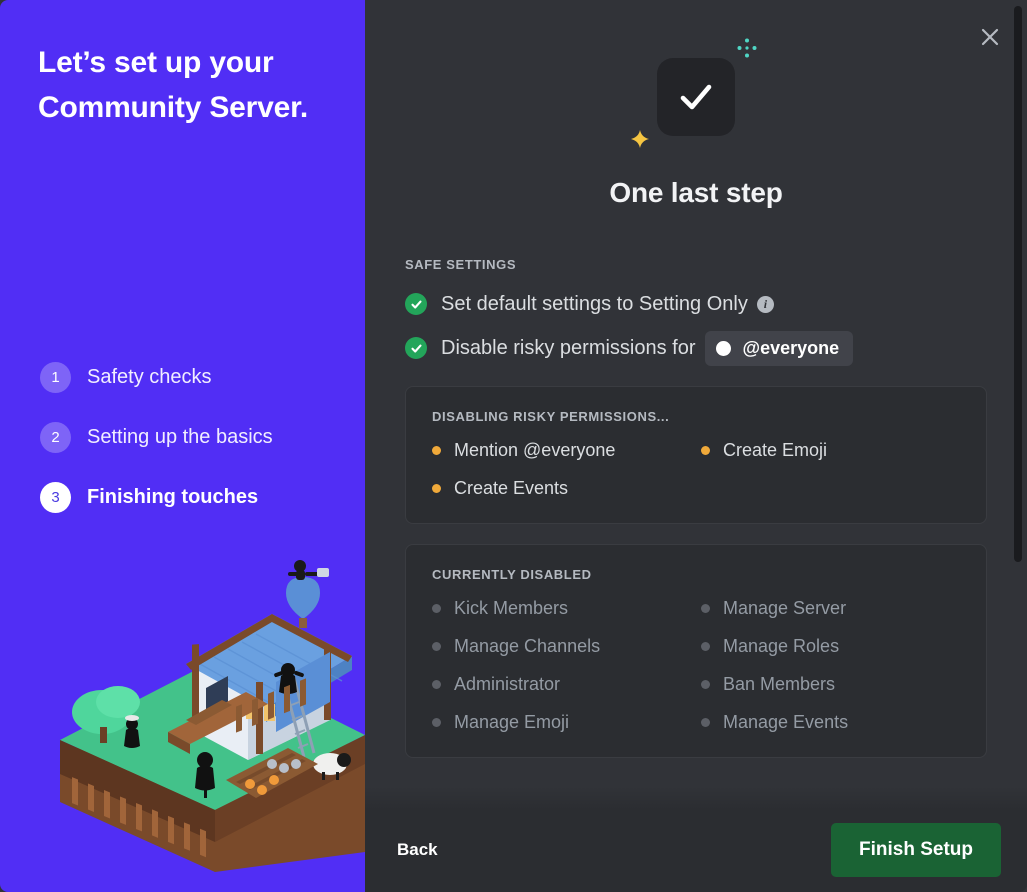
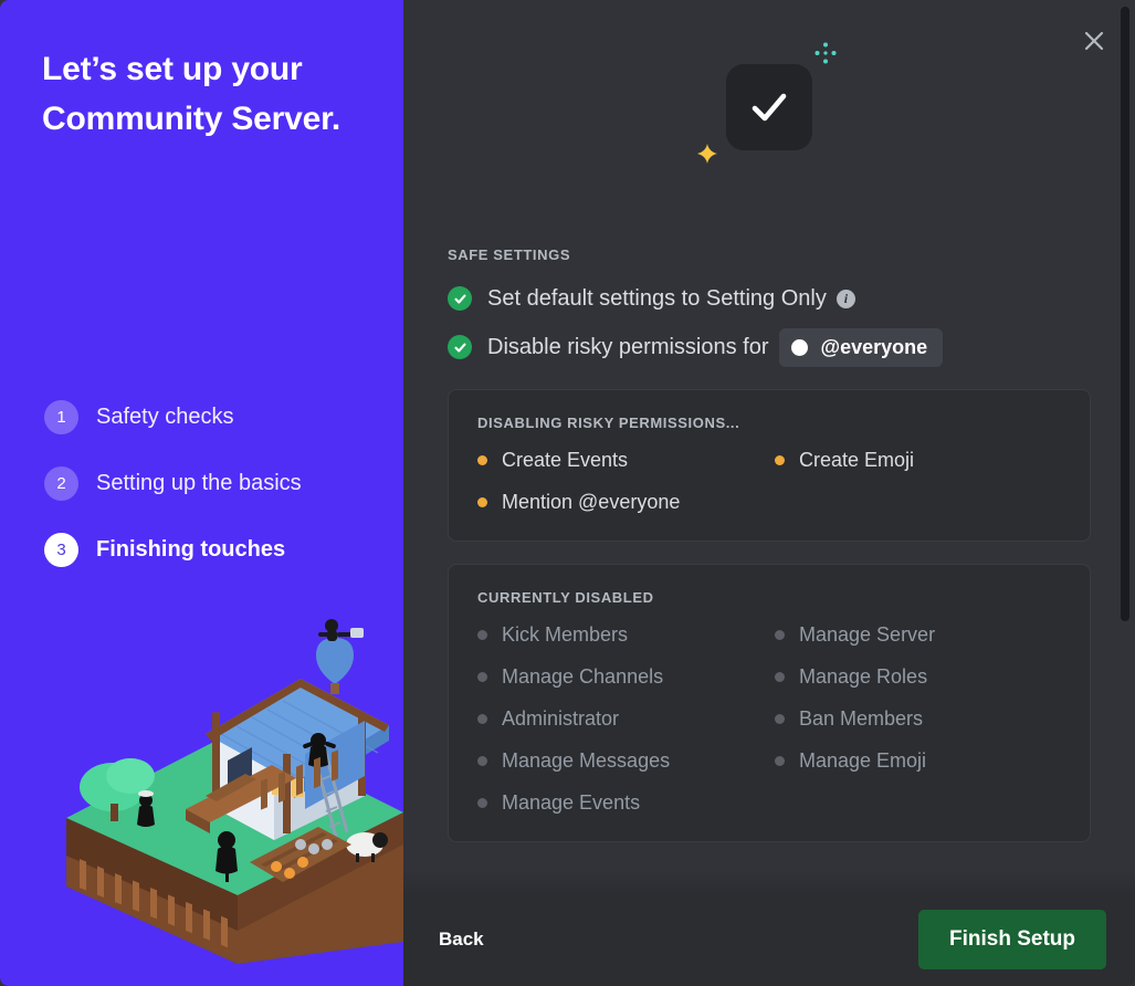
  Let’s set up your Community Server.
  1
  Safety checks
  2
  Setting up the basics
  3
  Finishing touches
- One last step
  SAFE SETTINGS
  Set default settings to Setting Only
  i
  Disable risky permissions for
  @everyone
  DISABLING RISKY PERMISSIONS...
- Mention @everyone
+ Create Events
  Create Emoji
- Create Events
+ Mention @everyone
  CURRENTLY DISABLED
  Kick Members
  Manage Server
  Manage Channels
  Manage Roles
  Administrator
  Ban Members
+ Manage Messages
  Manage Emoji
  Manage Events
  Back
  Finish Setup
